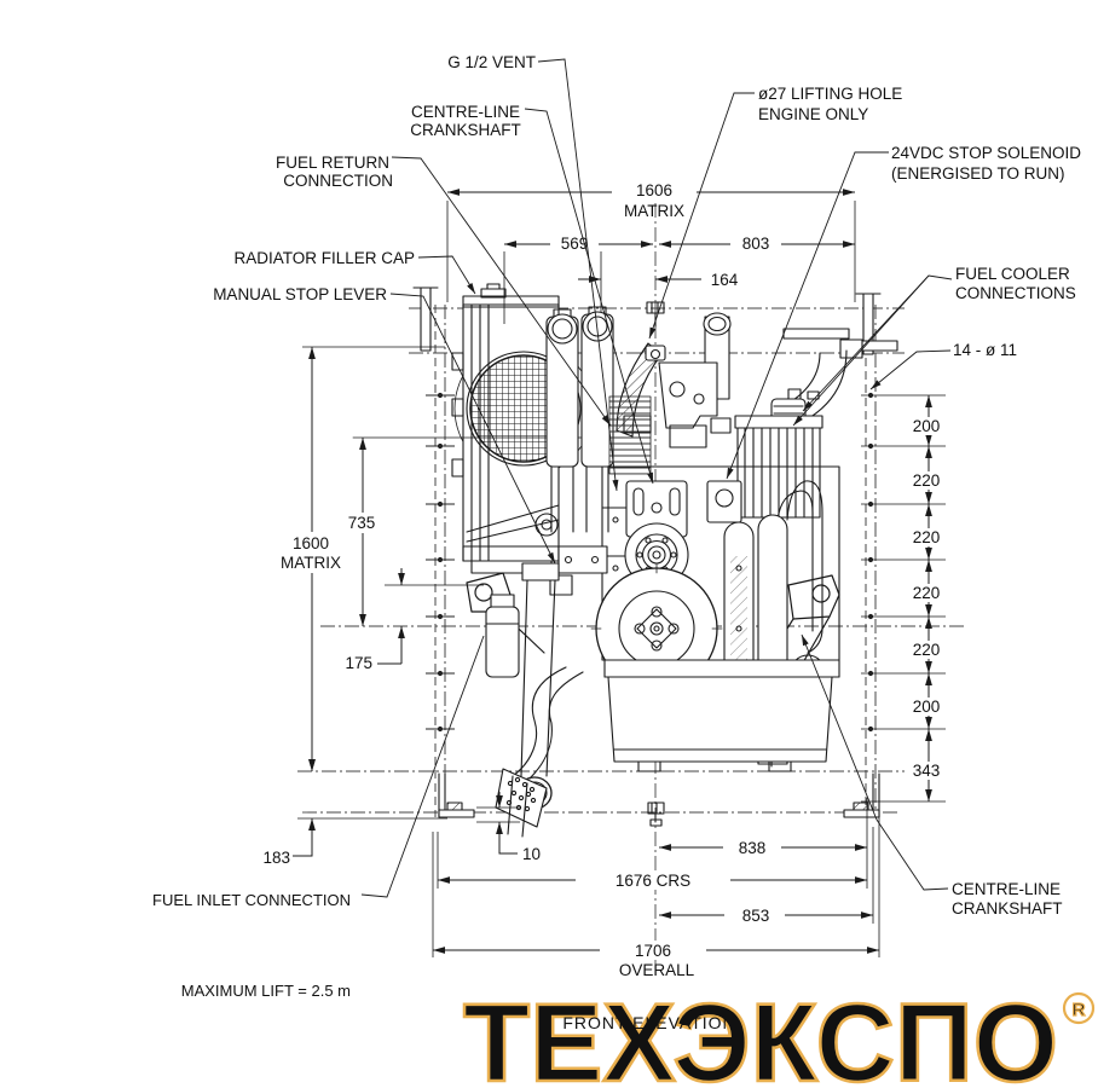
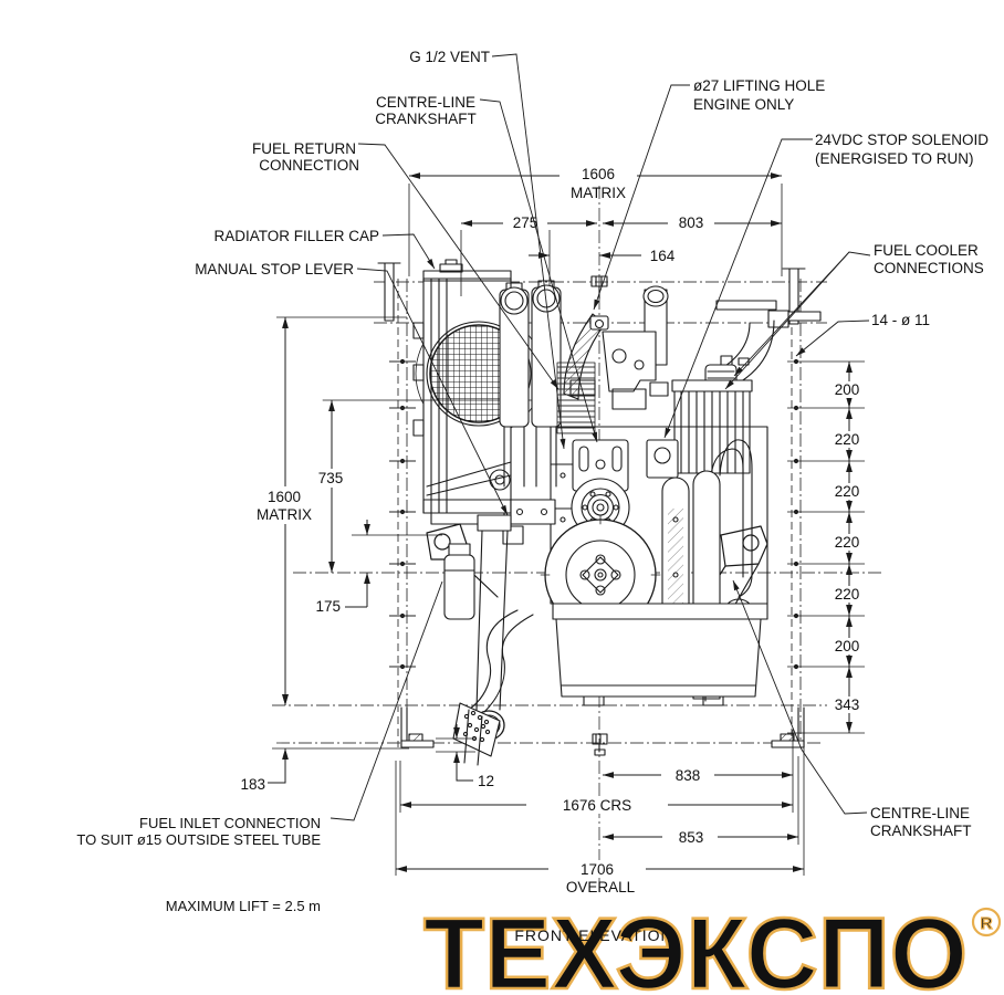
  ТЕХЭКСПО
  R
  G 1/2 VENT
  CENTRE-LINE
  CRANKSHAFT
  FUEL RETURN
  CONNECTION
  RADIATOR FILLER CAP
  MANUAL STOP LEVER
  ø27 LIFTING HOLE
  ENGINE ONLY
  24VDC STOP SOLENOID
  (ENERGISED TO RUN)
  FUEL COOLER
  CONNECTIONS
  14 - ø 11
  CENTRE-LINE
  CRANKSHAFT
  FUEL INLET CONNECTION
+ TO SUIT ø15 OUTSIDE STEEL TUBE
  MAXIMUM LIFT = 2.5 m
  1606
  MATRIX
- 569
+ 275
  803
  164
  1600
  MATRIX
  735
  175
  183
- 10
+ 12
  200
  220
  220
  220
  220
  200
  343
  838
  1676 CRS
  853
  1706
  OVERALL
  FRONT ELEVATION
